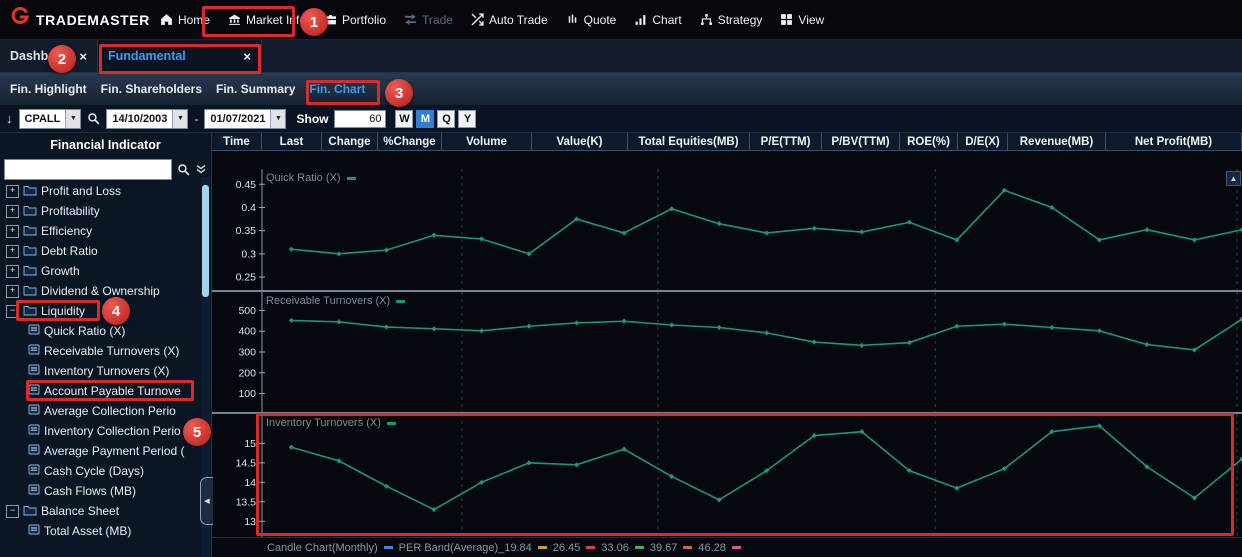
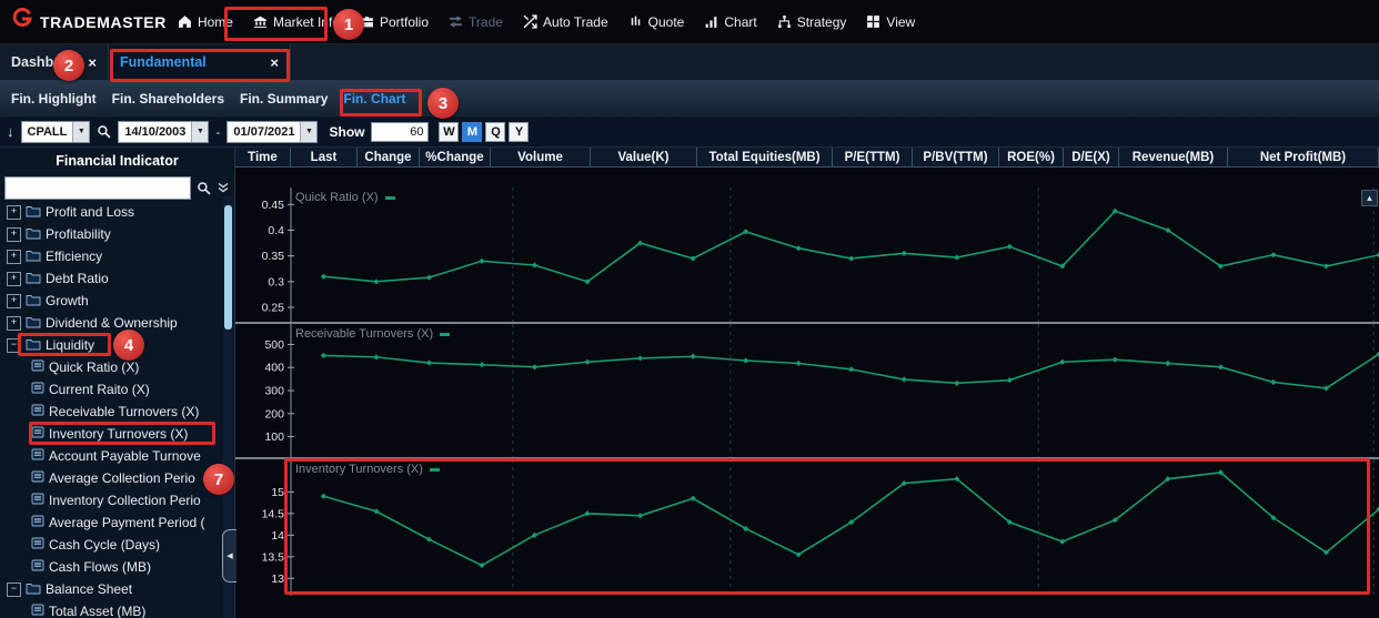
  TRADEMASTER
  Home
  Market Inf
  Portfolio
  Trade
  Auto Trade
  Quote
  Chart
  Strategy
  View
  Dashb
  ×
  Fundamental
  ×
  Fin. Highlight
  Fin. Shareholders
  Fin. Summary
  Fin. Chart
  ↓
  CPALL
  14/10/2003
  -
  01/07/2021
  Show
  60
  W
  M
  Q
  Y
  Financial Indicator
  +
  Profit and Loss
  +
  Profitability
  +
  Efficiency
  +
  Debt Ratio
  +
  Growth
  +
  Dividend & Ownership
  −
  Liquidity
  Quick Ratio (X)
+ Current Raito (X)
  Receivable Turnovers (X)
  Inventory Turnovers (X)
  Account Payable Turnove
  Average Collection Perio
  Inventory Collection Perio
  Average Payment Period (
  Cash Cycle (Days)
  Cash Flows (MB)
  −
  Balance Sheet
  Total Asset (MB)
  Time
  Last
  Change
  %Change
  Volume
  Value(K)
  Total Equities(MB)
  P/E(TTM)
  P/BV(TTM)
  ROE(%)
  D/E(X)
  Revenue(MB)
  Net Profit(MB)
  ▲
  Quick Ratio (X)
  0.45
  0.4
  0.35
  0.3
  0.25
  Receivable Turnovers (X)
  500
  400
  300
  200
  100
  Inventory Turnovers (X)
  15
  14.5
  14
  13.5
  13
- Candle Chart(Monthly)
- PER Band(Average)_19.84
- 26.45
- 33.06
- 39.67
- 46.28
  1
  2
  3
  4
- 5
+ 7
